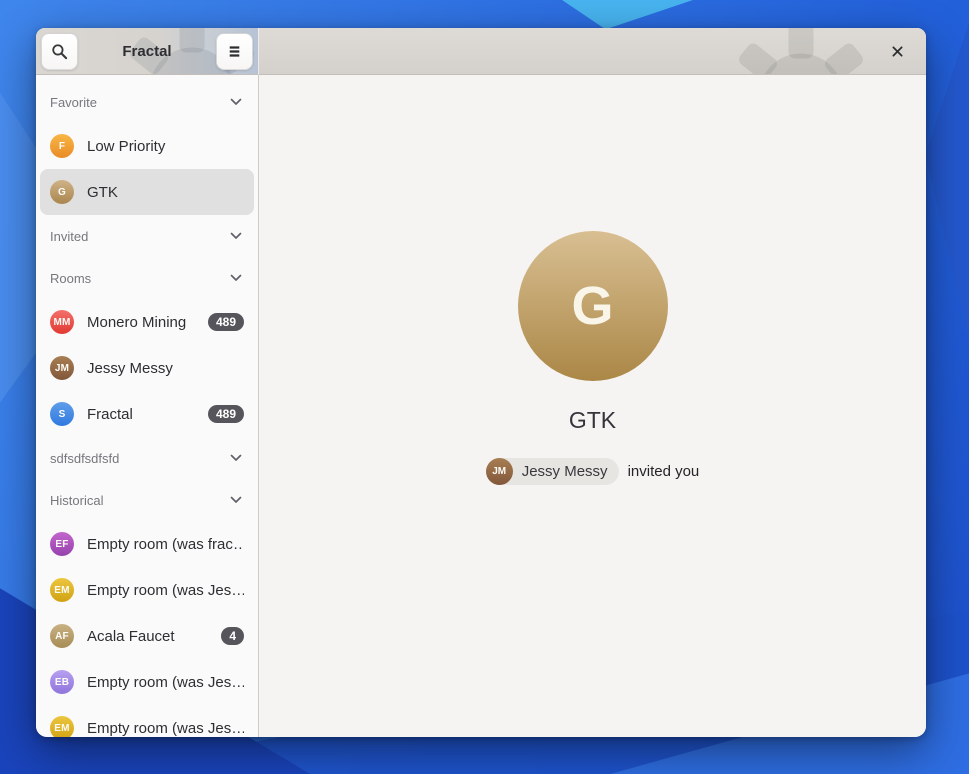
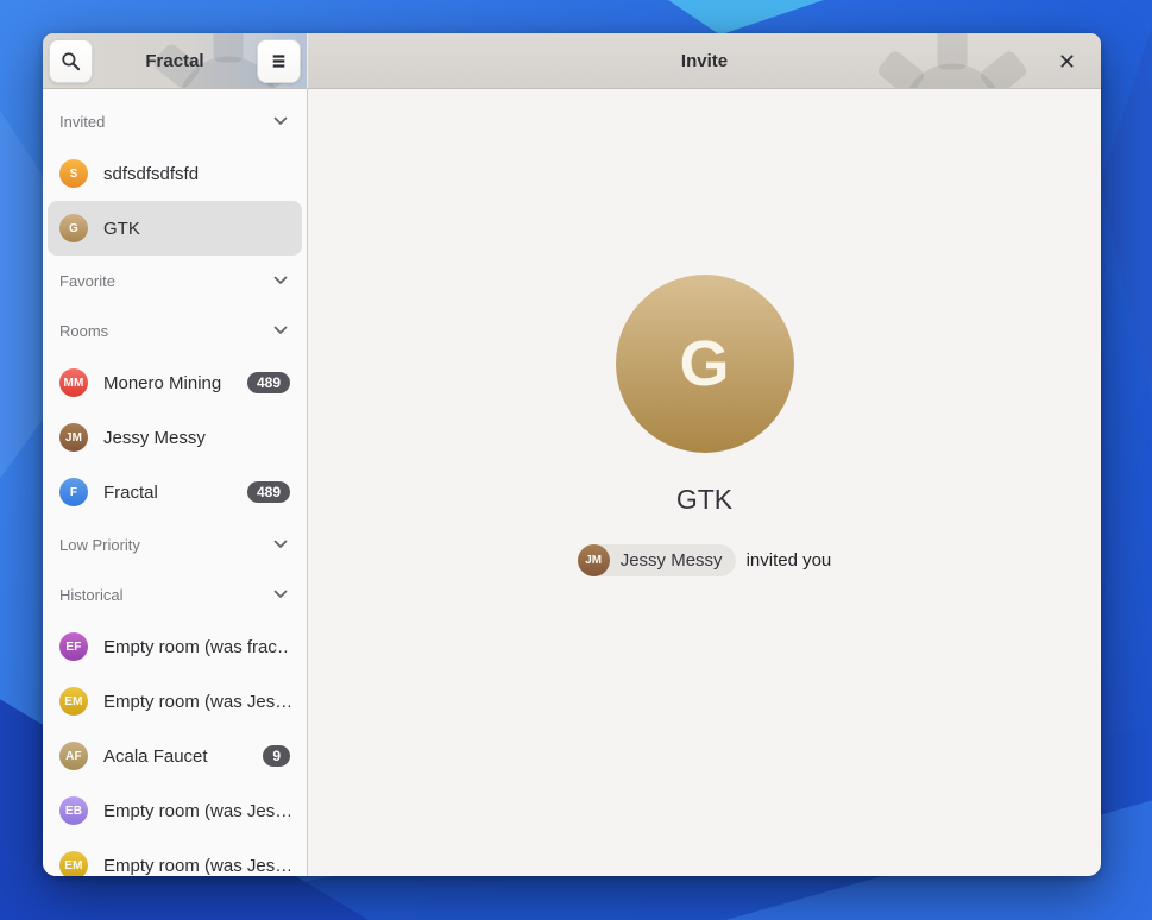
  Fractal
+ Invite
- Favorite
+ Invited
- F
+ S
- Low Priority
+ sdfsdfsdfsfd
  G
  GTK
- Invited
+ Favorite
  Rooms
  MM
  Monero Mining
  489
  JM
  Jessy Messy
- S
+ F
  Fractal
  489
- sdfsdfsdfsfd
+ Low Priority
  Historical
  EF
  Empty room (was frac…
  EM
  Empty room (was Jes…
  AF
  Acala Faucet
- 4
+ 9
  EB
  Empty room (was Jes…
  EM
  Empty room (was Jes…
  G
  GTK
  JM
  Jessy Messy
  invited you
